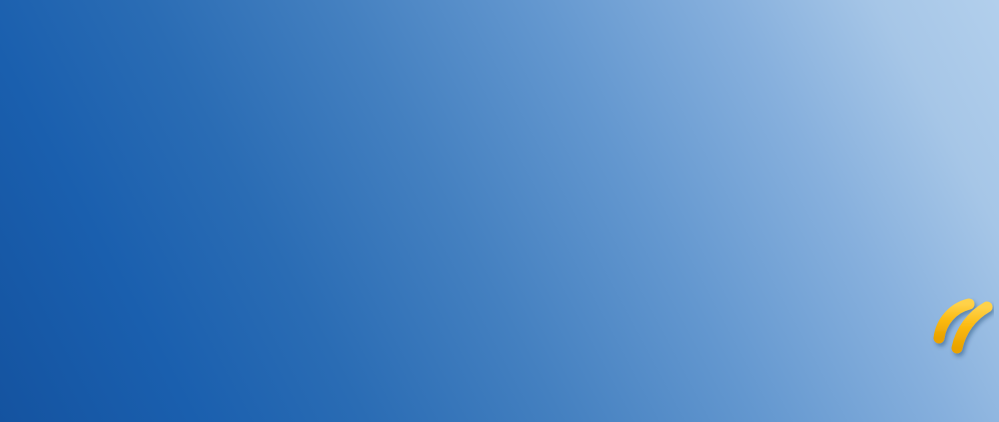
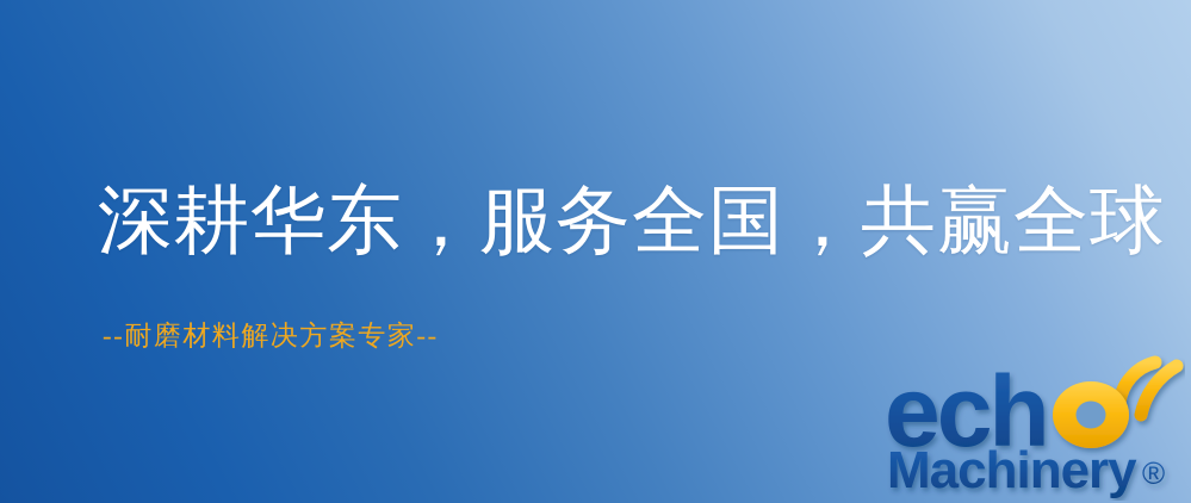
+ 深耕华东，服务全国，共赢全球
+ --耐磨材料解决方案专家--
+ ech
+ Machinery
+ ®
